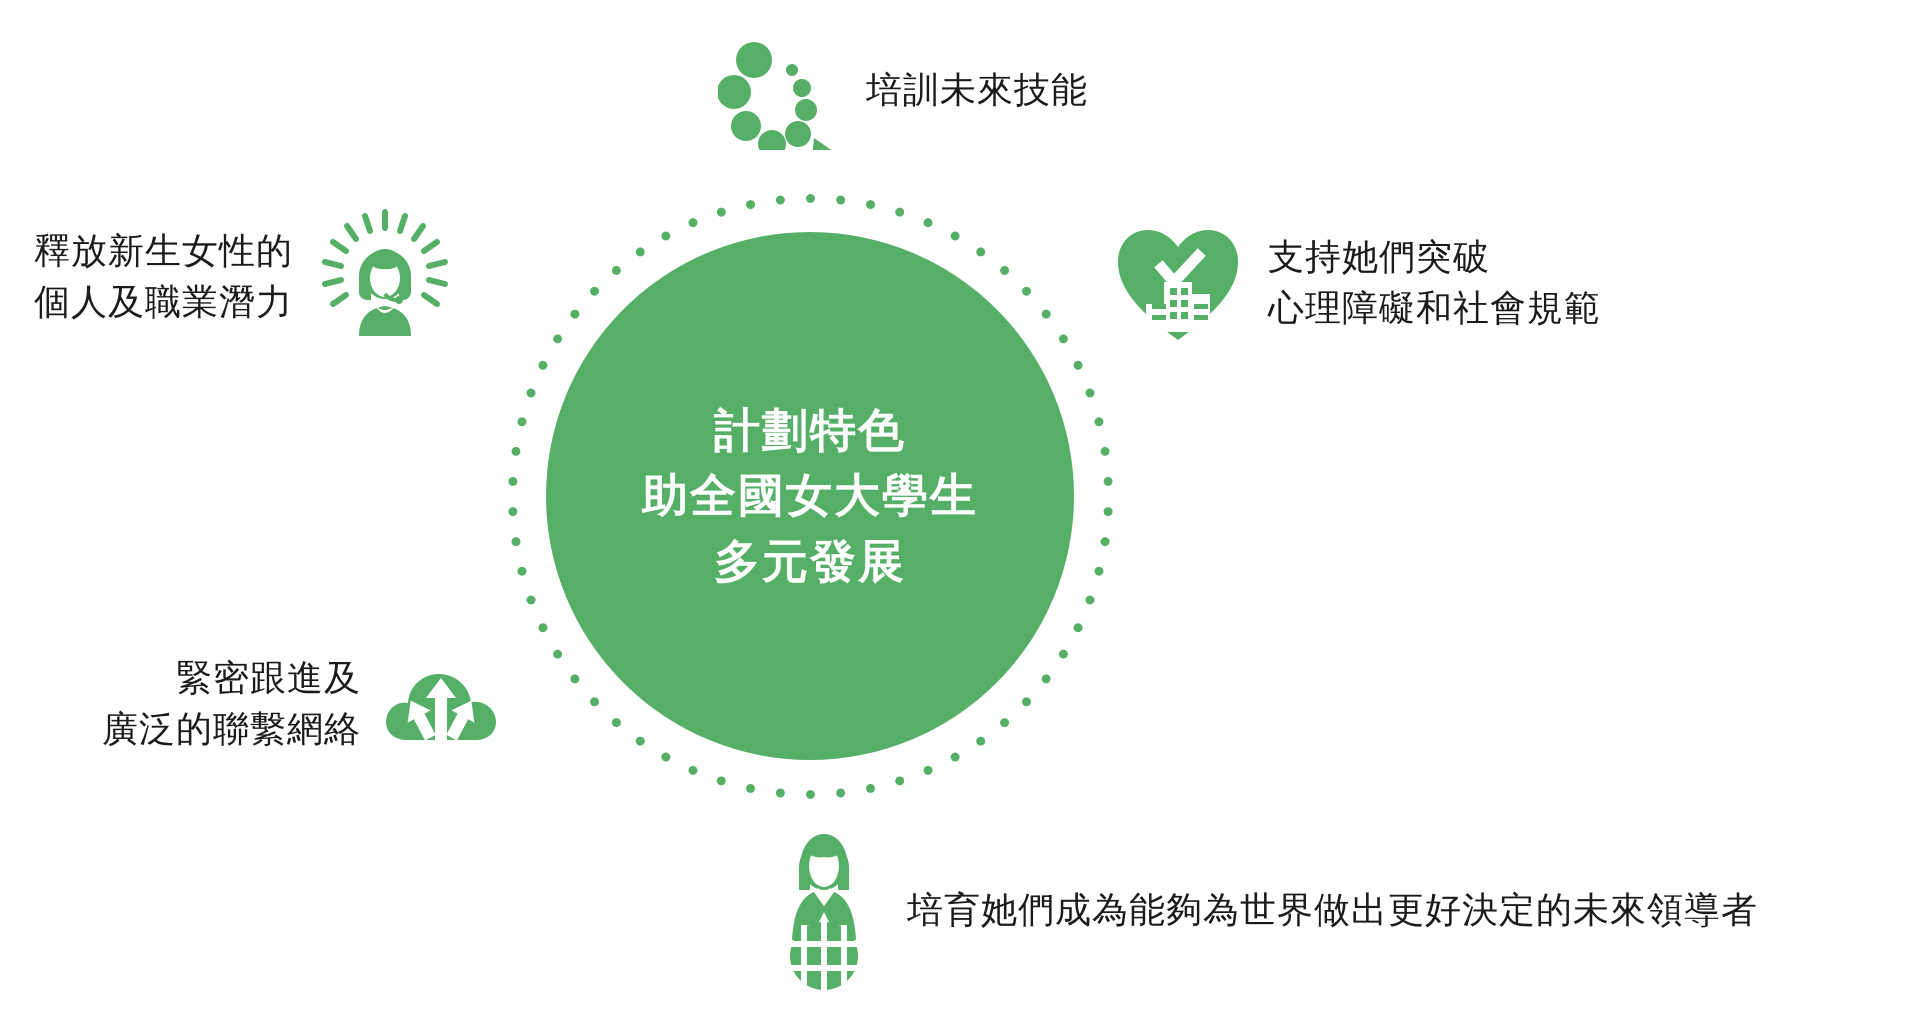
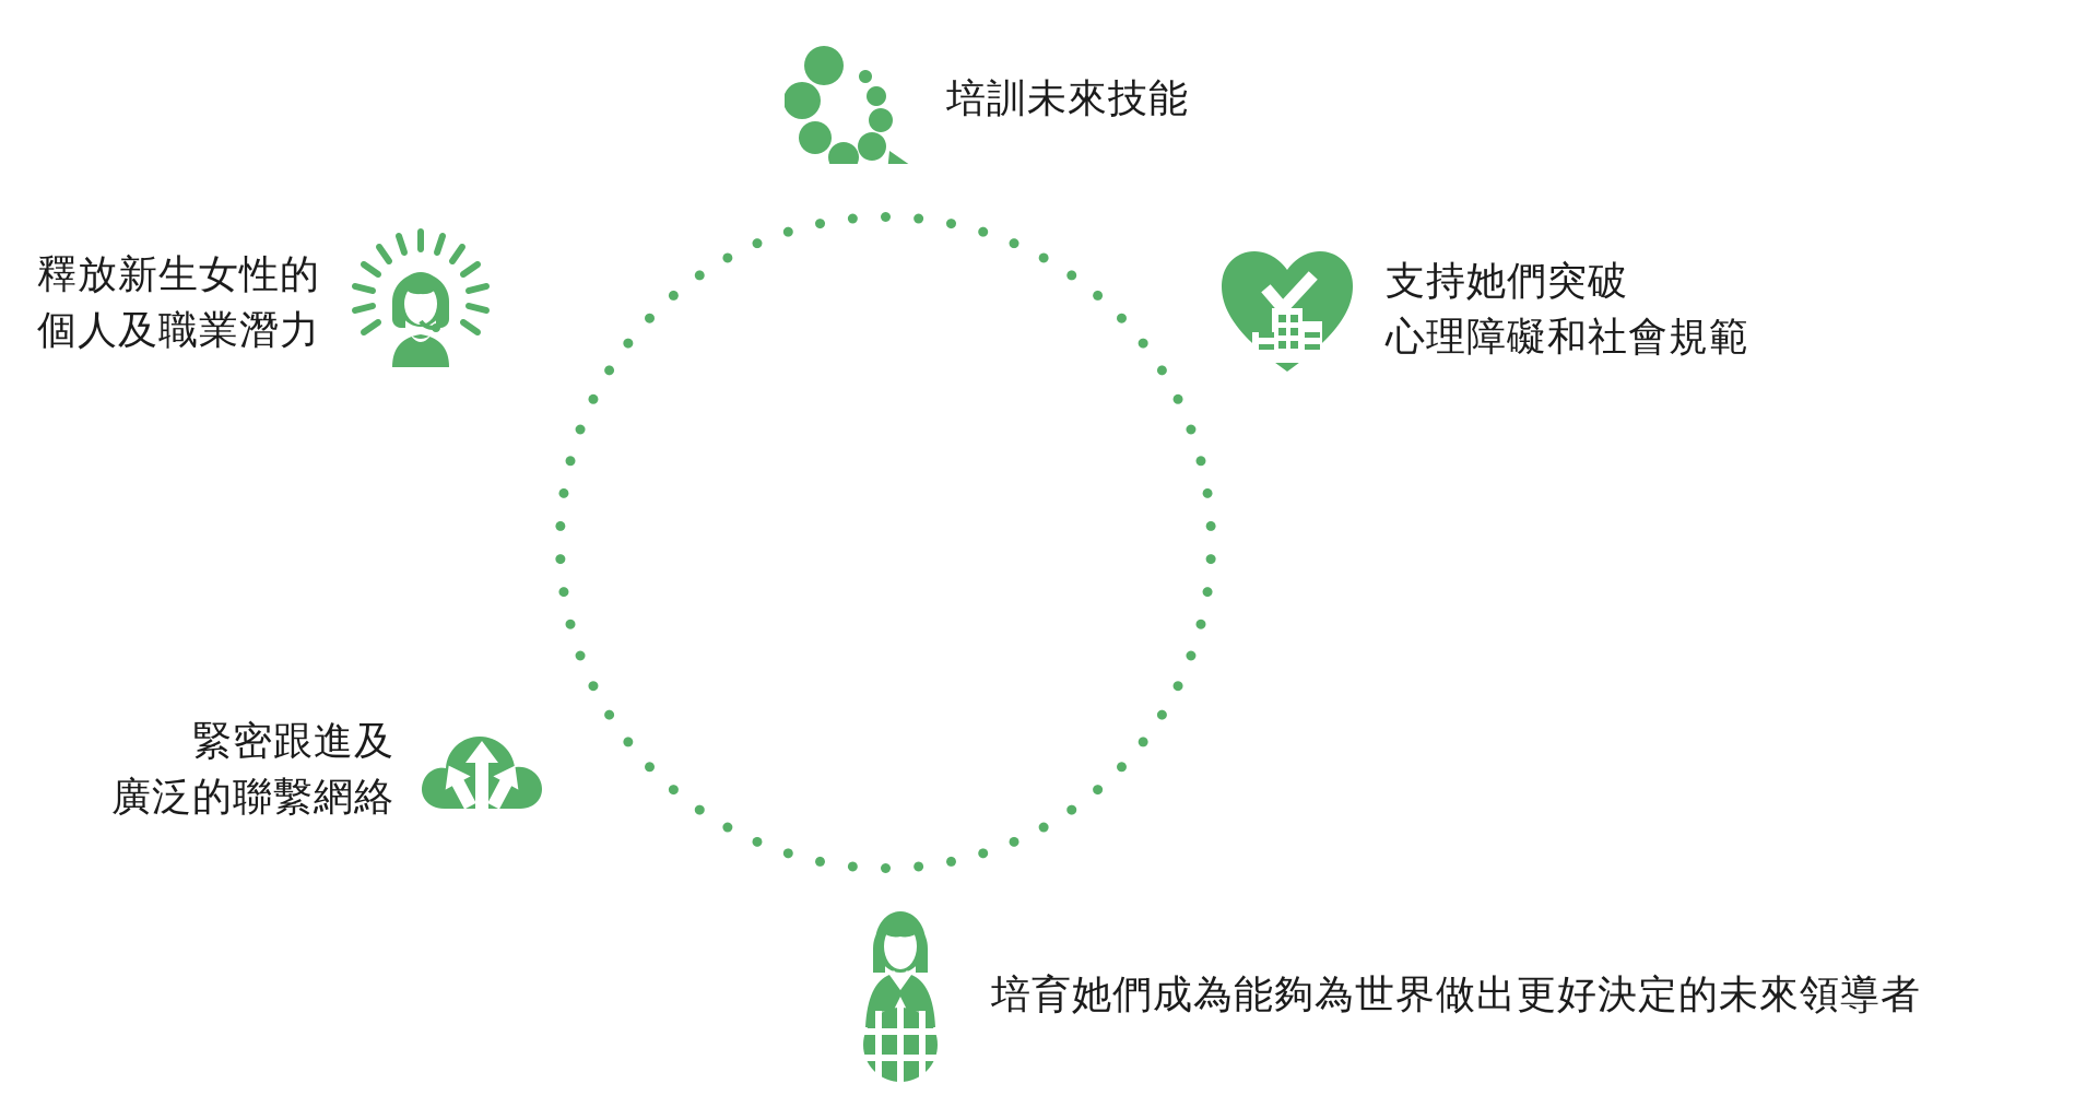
- 計劃特色
- 助全國女大學生
- 多元發展
  培訓未來技能
  釋放新生女性的
  個人及職業潛力
  支持她們突破
  心理障礙和社會規範
  緊密跟進及
  廣泛的聯繫網絡
  培育她們成為能夠為世界做出更好決定的未來領導者
